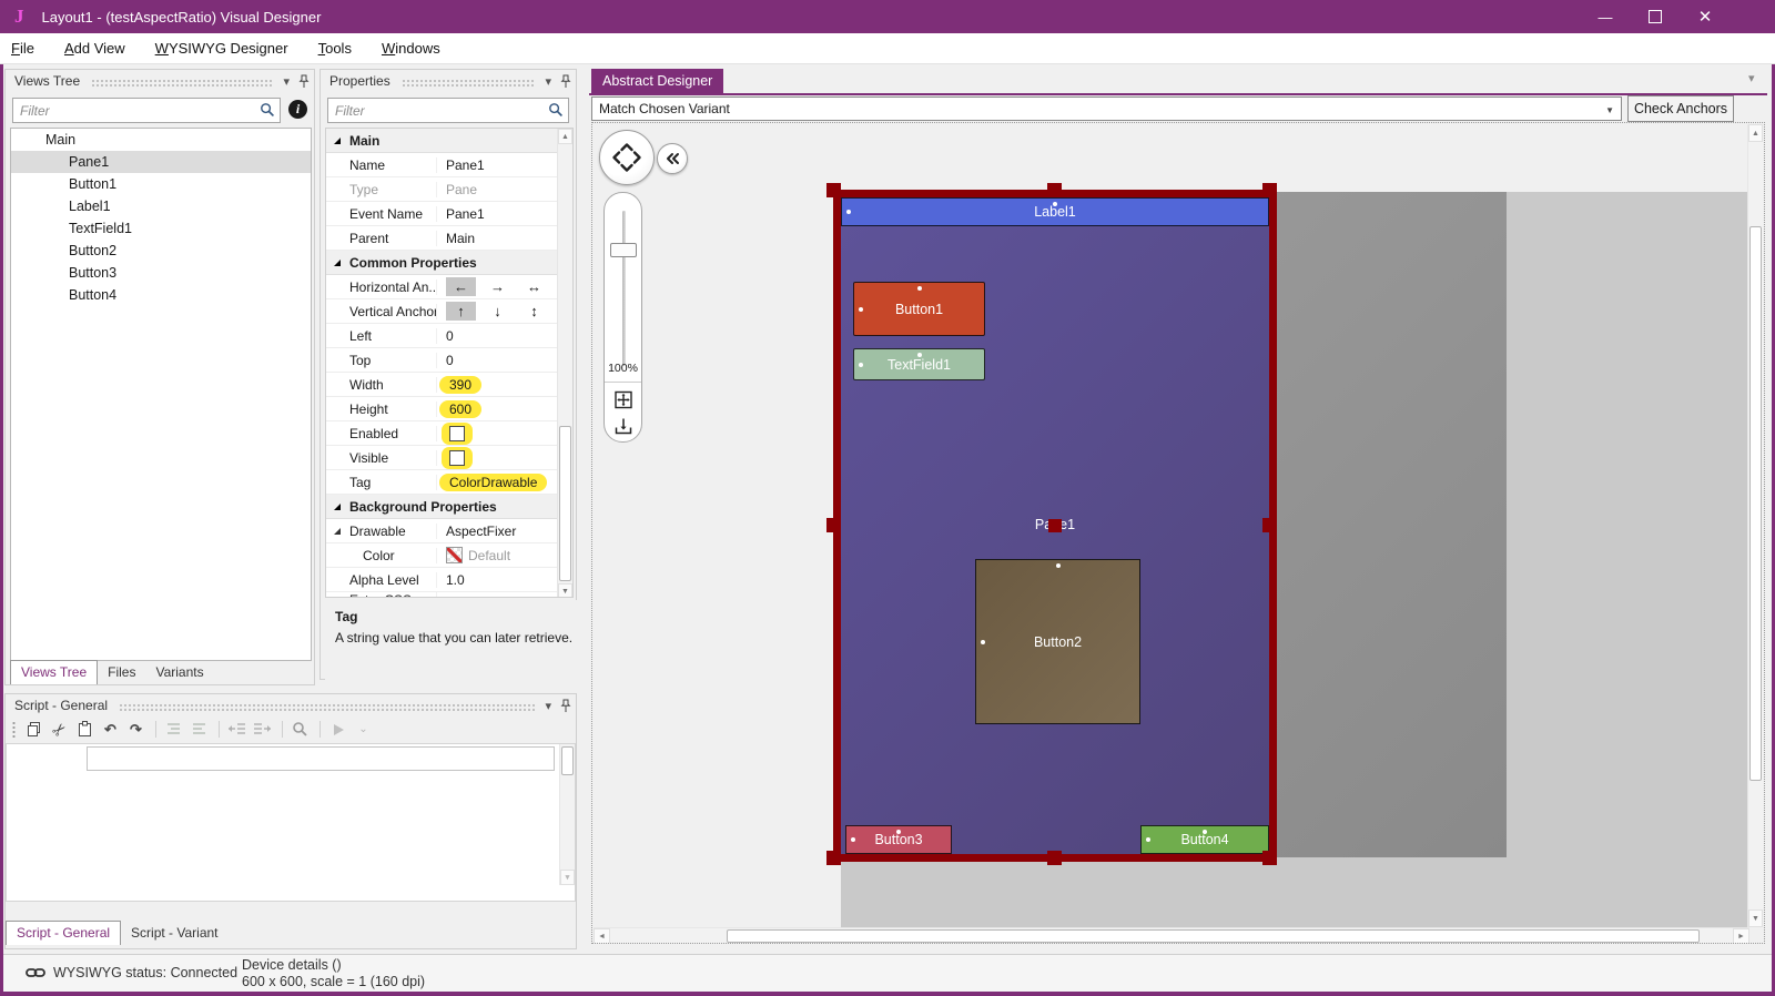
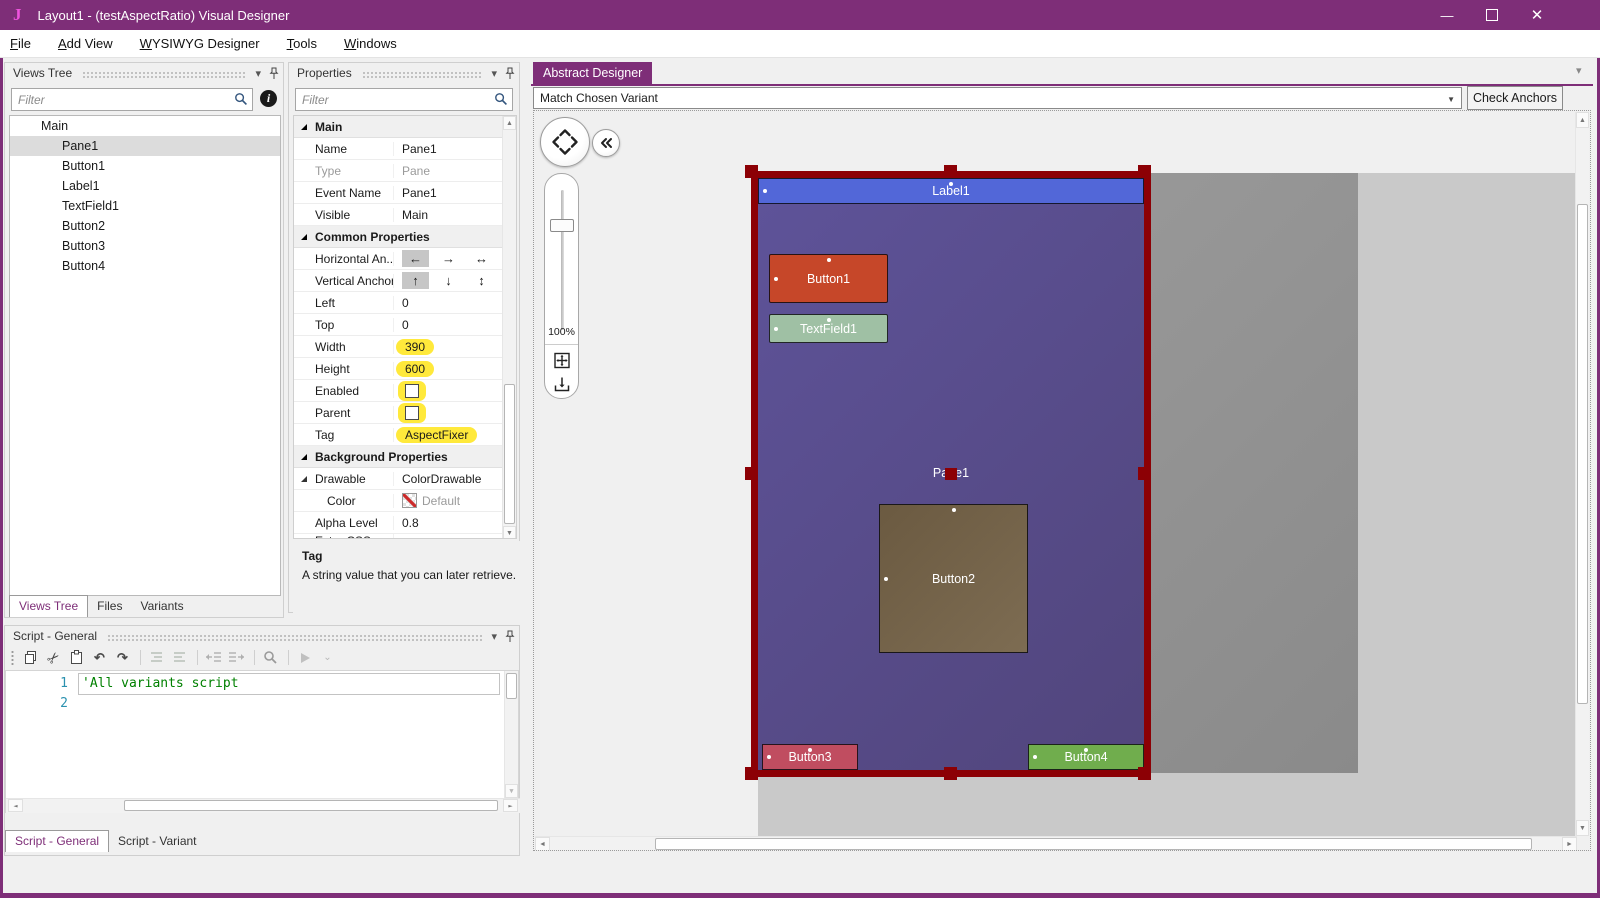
  J
  Layout1 - (testAspectRatio) Visual Designer
  —
  ✕
  File
  Add View
  WYSIWYG Designer
  Tools
  Windows
  Views Tree
  ▾
  Filter
  i
  Main
  Pane1
  Button1
  Label1
  TextField1
  Button2
  Button3
  Button4
  Views Tree
  Files
  Variants
  Properties
  ▾
  Filter
  Main
  Name
  Pane1
  Type
  Pane
  Event Name
  Pane1
- Parent
+ Visible
  Main
  Common Properties
  Horizontal An..
  ←
  →
  ↔
  Vertical Anchor
  ↑
  ↓
  ↕
  Left
  0
  Top
  0
  Width
  390
  Height
  600
  Enabled
- Visible
+ Parent
  Tag
- ColorDrawable
+ AspectFixer
  Background Properties
  Drawable
- AspectFixer
+ ColorDrawable
  Color
  Default
  Alpha Level
- 1.0
+ 0.8
  Tag
  A string value that you can later retrieve.
  Script - General
  ▾
  ↶
  ↷
  ⌄
+ 1
+ 'All variants script
+ 2
  ▼
+ ◄
+ ►
  Script - General
  Script - Variant
- WYSIWYG status: Connected
- Device details ()
- 600 x 600, scale = 1 (160 dpi)
  Abstract Designer
  ▾
  Match Chosen Variant
  ▼
  Check Anchors
  Label1
  Button1
  TextField1
  Button2
  Button3
  Button4
  100%
